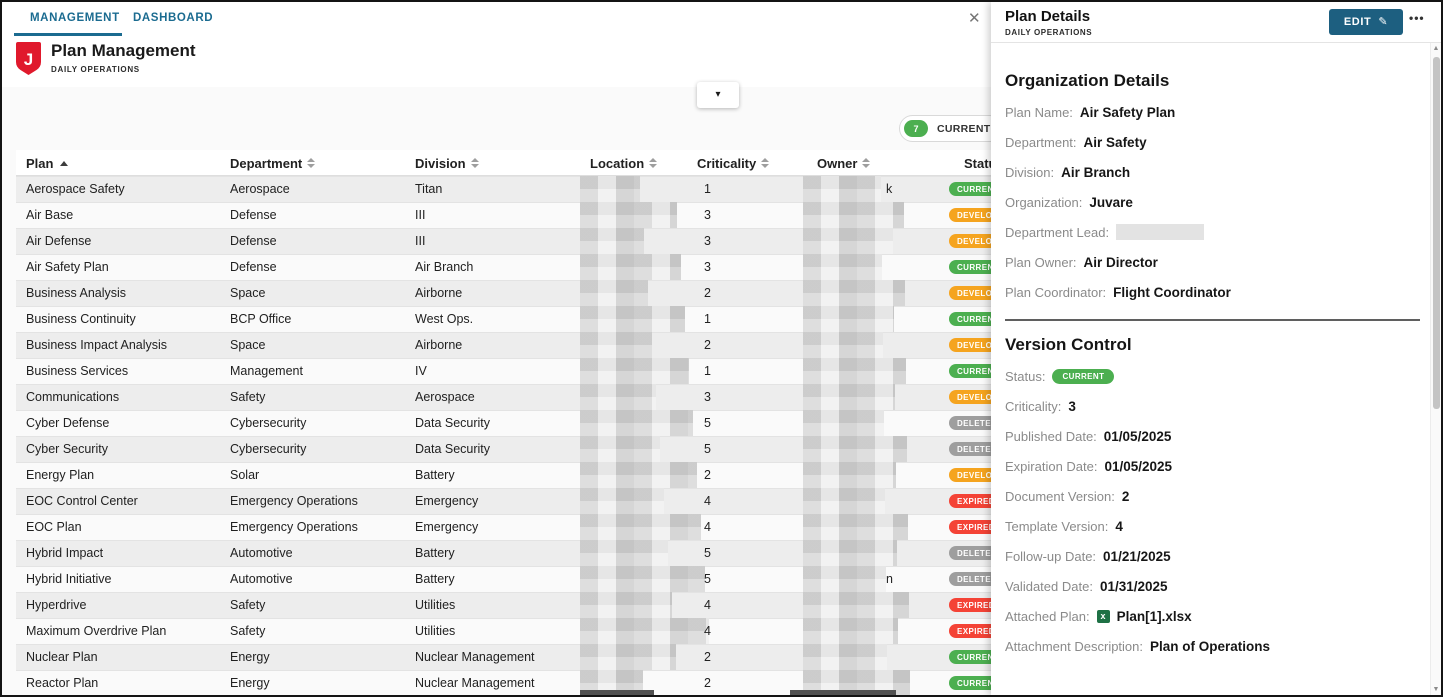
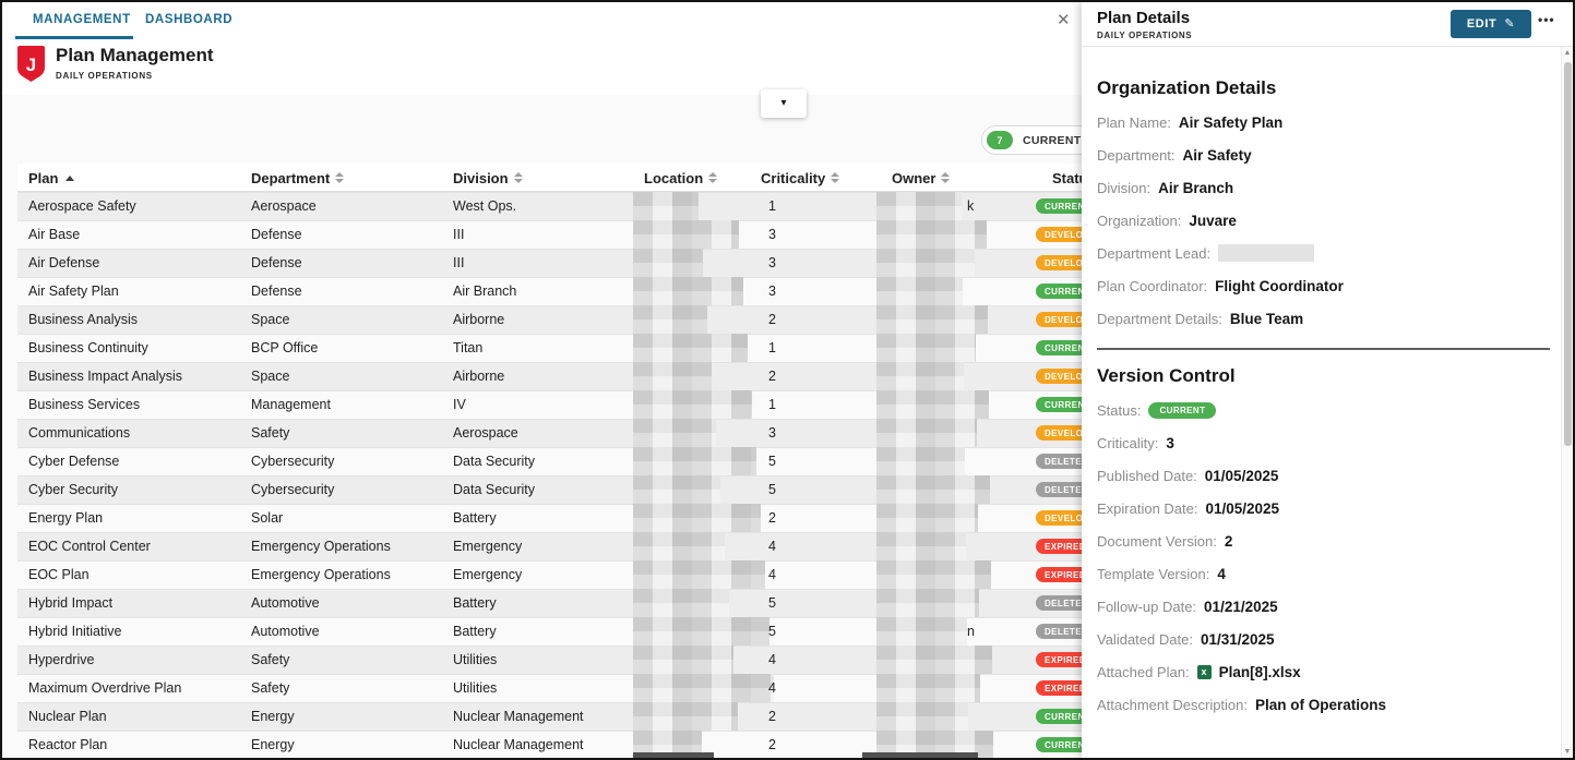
  MANAGEMENT
  DASHBOARD
  ✕
  J
  Plan Management
  DAILY OPERATIONS
  ▾
  7
  CURRENT
  Plan
  Department
  Division
  Location
  Criticality
  Owner
  Aerospace Safety
  Aerospace
- Titan
+ West Ops.
  1
  k
  CURRE
  Air Base
  Defense
  III
  3
  Air Defense
  Defense
  III
  3
  Air Safety Plan
  Defense
  Air Branch
  3
  CURRE
  Business Analysis
  Space
  Airborne
  2
  Business Continuity
  BCP Office
- West Ops.
+ Titan
  1
  CURRE
  Business Impact Analysis
  Space
  Airborne
  2
  Business Services
  Management
  IV
  1
  CURRE
  Communications
  Safety
  Aerospace
  3
  Cyber Defense
  Cybersecurity
  Data Security
  5
  DELETE
  Cyber Security
  Cybersecurity
  Data Security
  5
  DELETE
  Energy Plan
  Solar
  Battery
  2
  EOC Control Center
  Emergency Operations
  Emergency
  4
  EXPIRE
  EOC Plan
  Emergency Operations
  Emergency
  4
  EXPIRE
  Hybrid Impact
  Automotive
  Battery
  5
  DELETE
  Hybrid Initiative
  Automotive
  Battery
  5
  n
  DELETE
  Hyperdrive
  Safety
  Utilities
  4
  EXPIRE
  Maximum Overdrive Plan
  Safety
  Utilities
  4
  EXPIRE
  Nuclear Plan
  Energy
  Nuclear Management
  2
  CURRE
  Reactor Plan
  Energy
  Nuclear Management
  2
  CURRE
  Plan Details
  DAILY OPERATIONS
  EDIT
  ✎
  •••
  Organization Details
  Plan Name:
  Air Safety Plan
  Department:
  Air Safety
  Division:
  Air Branch
  Organization:
  Juvare
  Department Lead:
- Plan Owner:
- Air Director
  Plan Coordinator:
  Flight Coordinator
+ Department Details:
+ Blue Team
  Version Control
  Status:
  CURRENT
  Criticality:
  3
  Published Date:
  01/05/2025
  Expiration Date:
  01/05/2025
  Document Version:
  2
  Template Version:
  4
  Follow-up Date:
  01/21/2025
  Validated Date:
  01/31/2025
  Attached Plan:
  x
- Plan[1].xlsx
+ Plan[8].xlsx
  Attachment Description:
  Plan of Operations
